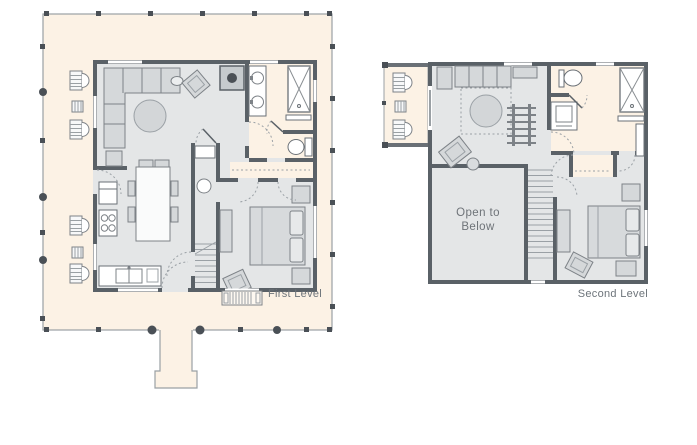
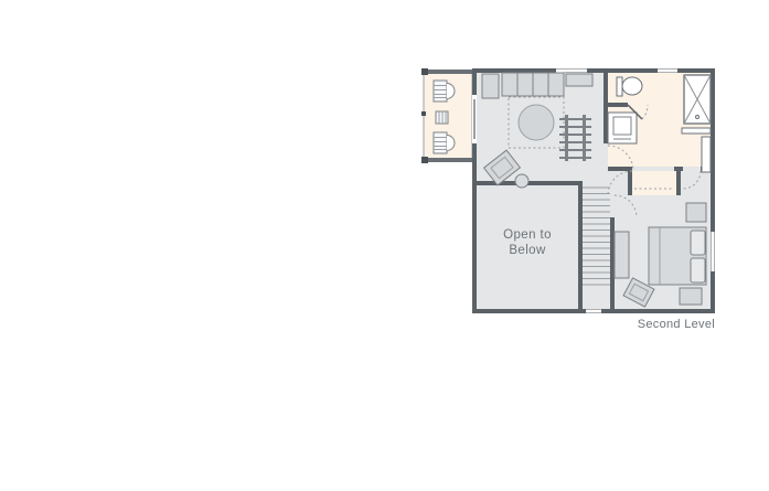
- First Level
  Open to
  Below
  Second Level
